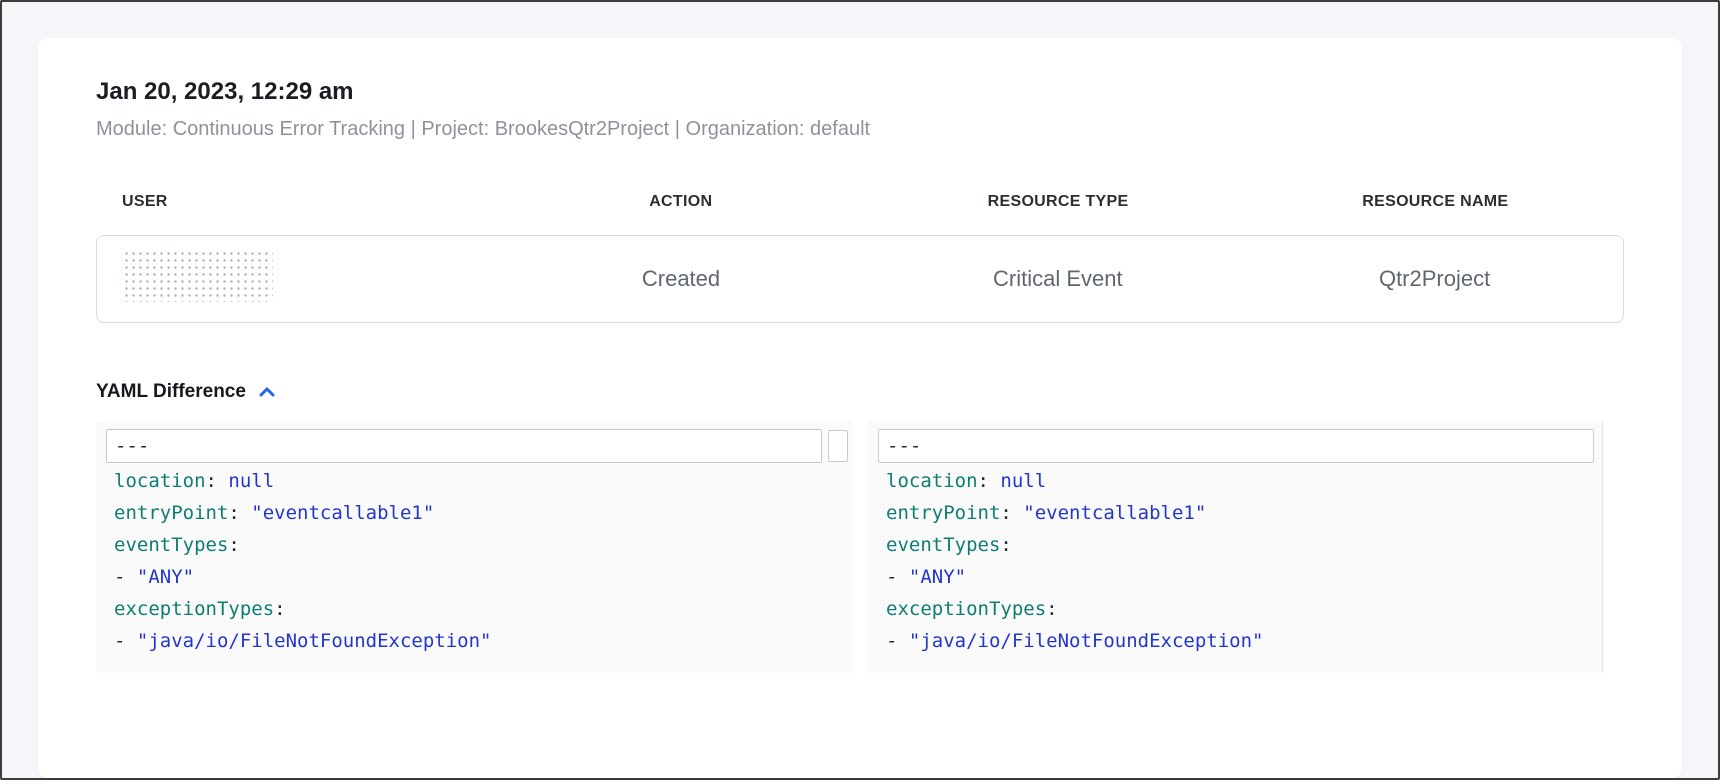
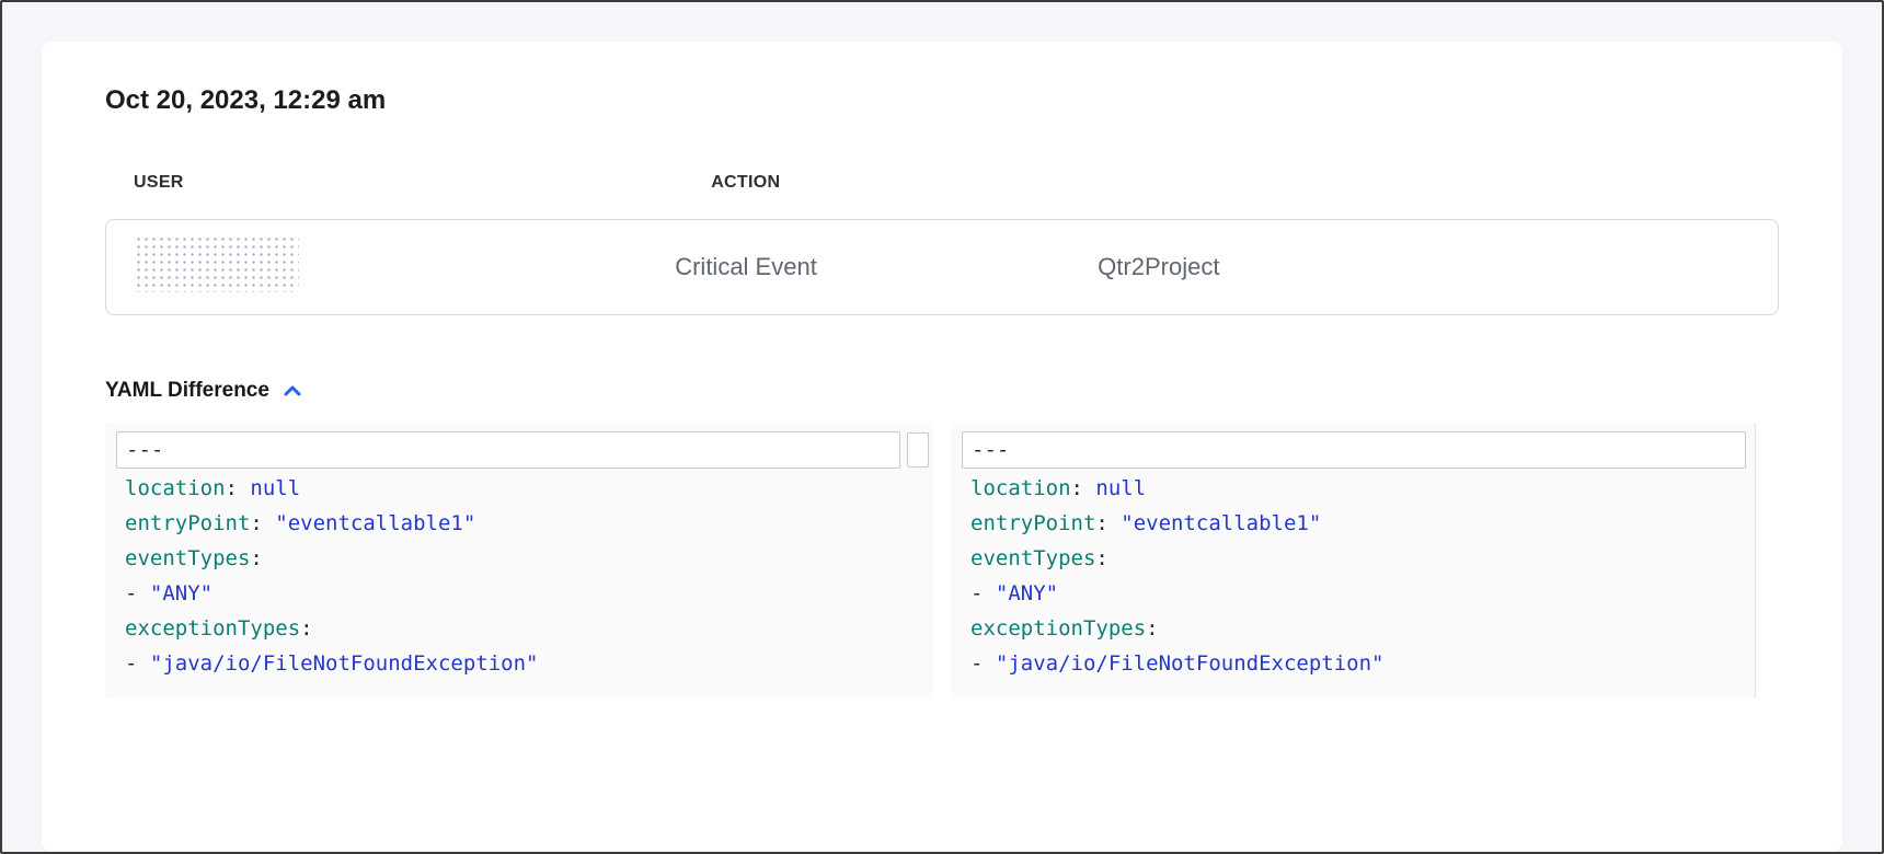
- Jan 20, 2023, 12:29 am
+ Oct 20, 2023, 12:29 am
- Module: Continuous Error Tracking | Project: BrookesQtr2Project | Organization: default
  USER
  ACTION
- RESOURCE TYPE
- RESOURCE NAME
- Created
  Critical Event
  Qtr2Project
  YAML Difference
  ---
  location: null
  entryPoint: "eventcallable1"
  eventTypes:
  - "ANY"
  exceptionTypes:
  - "java/io/FileNotFoundException"
  ---
  location: null
  entryPoint: "eventcallable1"
  eventTypes:
  - "ANY"
  exceptionTypes:
  - "java/io/FileNotFoundException"
